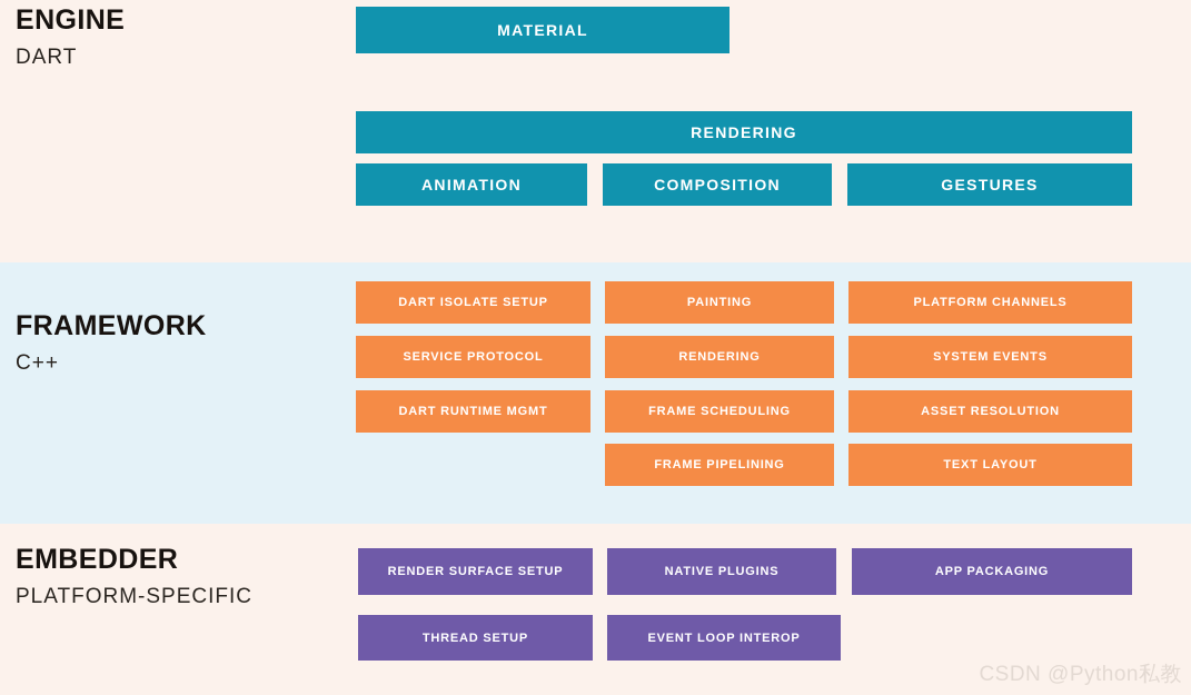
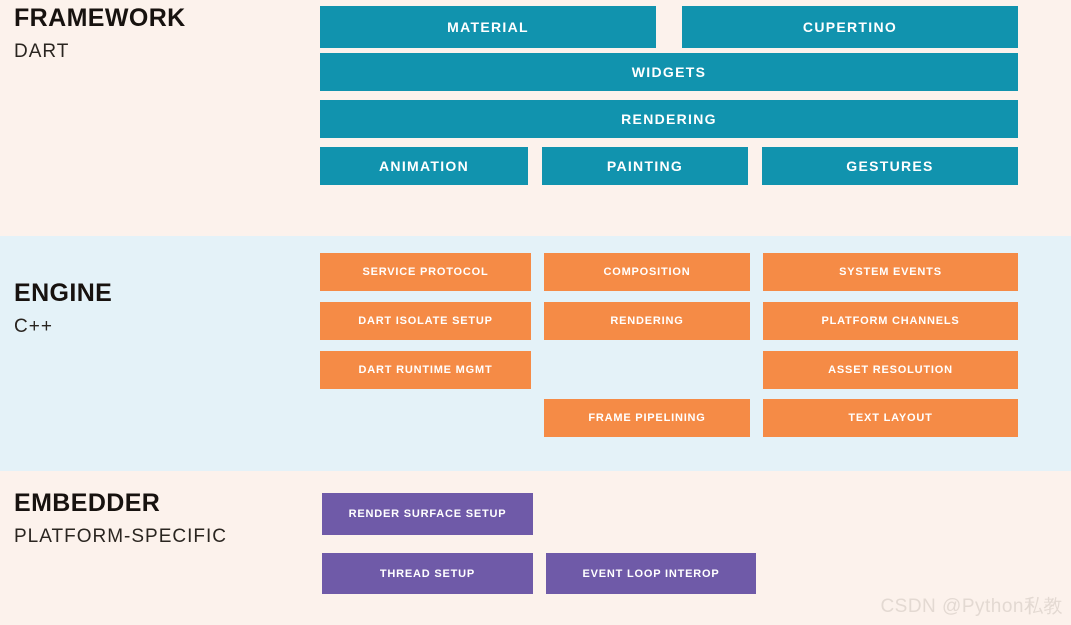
- ENGINE
+ FRAMEWORK
  DART
  MATERIAL
+ CUPERTINO
+ WIDGETS
  RENDERING
  ANIMATION
- COMPOSITION
+ PAINTING
  GESTURES
- FRAMEWORK
+ ENGINE
  C++
- DART ISOLATE SETUP
+ SERVICE PROTOCOL
- PAINTING
+ COMPOSITION
- PLATFORM CHANNELS
+ SYSTEM EVENTS
- SERVICE PROTOCOL
+ DART ISOLATE SETUP
  RENDERING
- SYSTEM EVENTS
+ PLATFORM CHANNELS
  DART RUNTIME MGMT
- FRAME SCHEDULING
  ASSET RESOLUTION
  FRAME PIPELINING
  TEXT LAYOUT
  EMBEDDER
  PLATFORM-SPECIFIC
  RENDER SURFACE SETUP
- NATIVE PLUGINS
- APP PACKAGING
  THREAD SETUP
  EVENT LOOP INTEROP
  CSDN @Python私教
